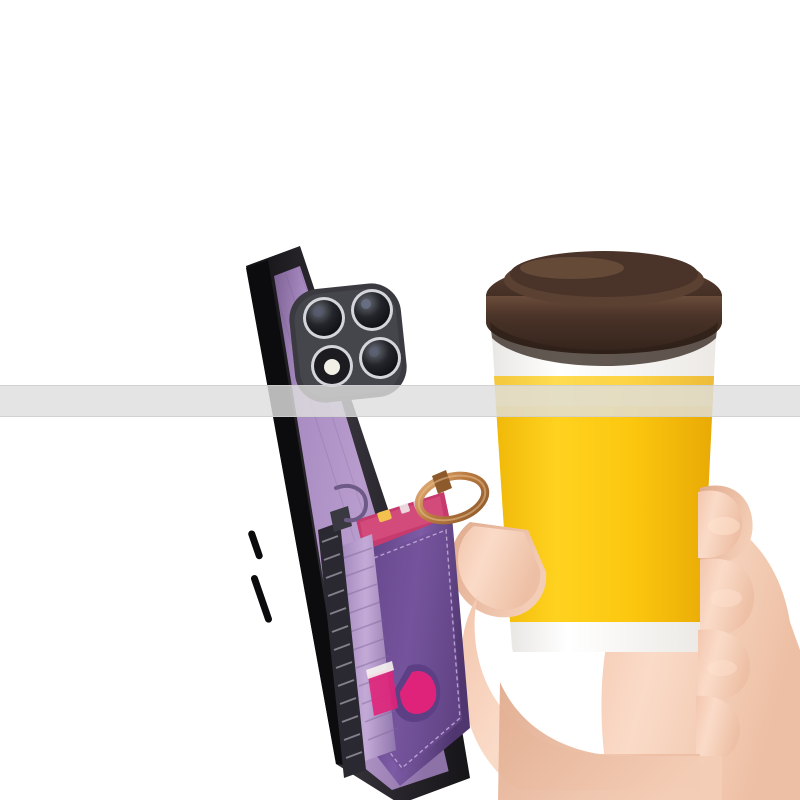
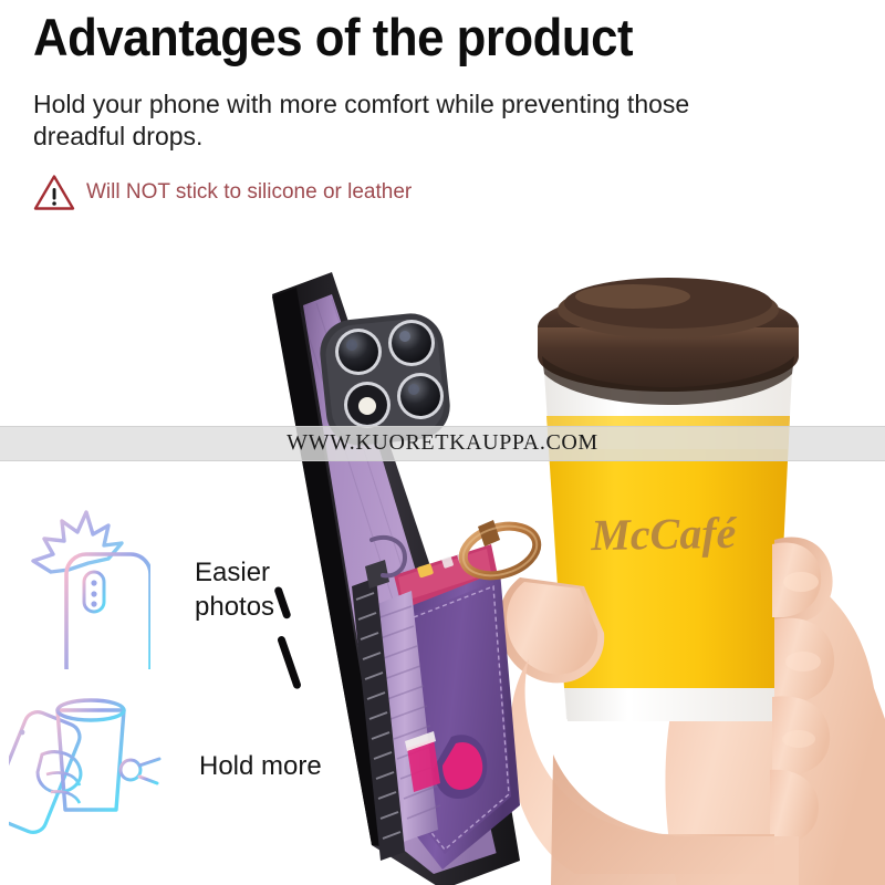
+ Advantages of the product
+ Hold your phone with more comfort while preventing those dreadful drops.
+ Will NOT stick to silicone or leather
+ McCafé
+ WWW.KUORETKAUPPA.COM
+ Easier
+ photos
+ Hold more
